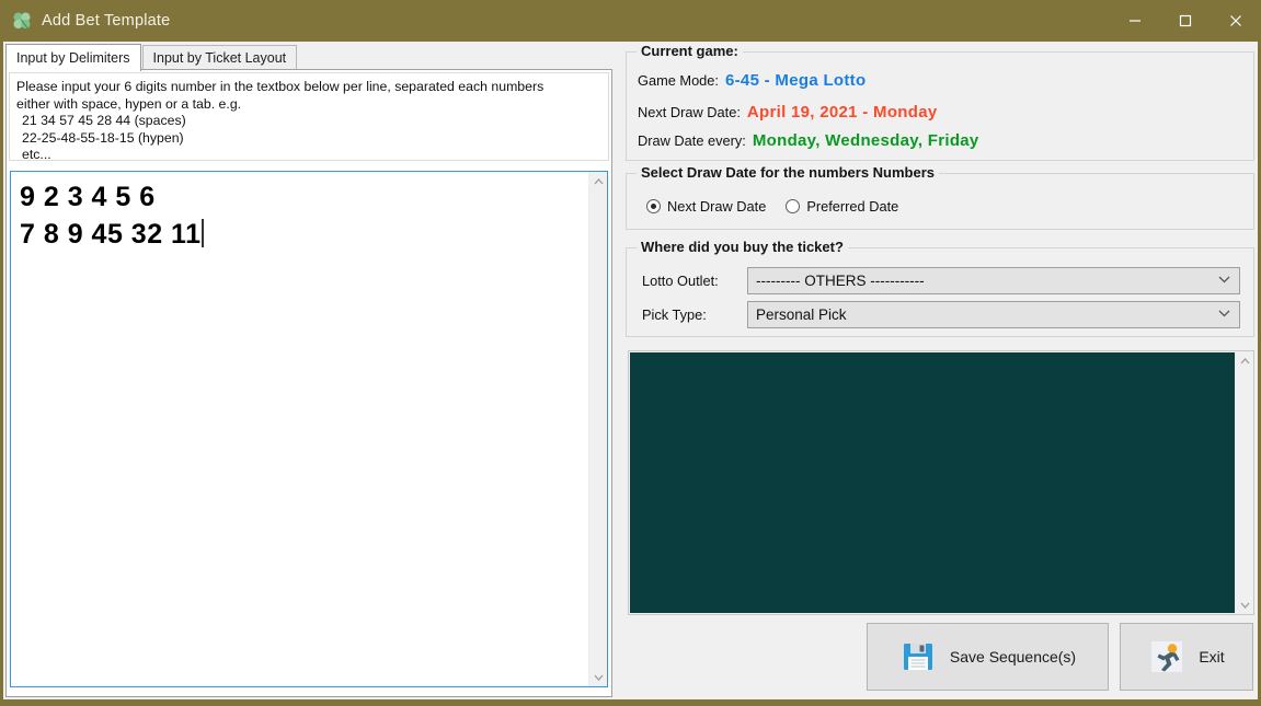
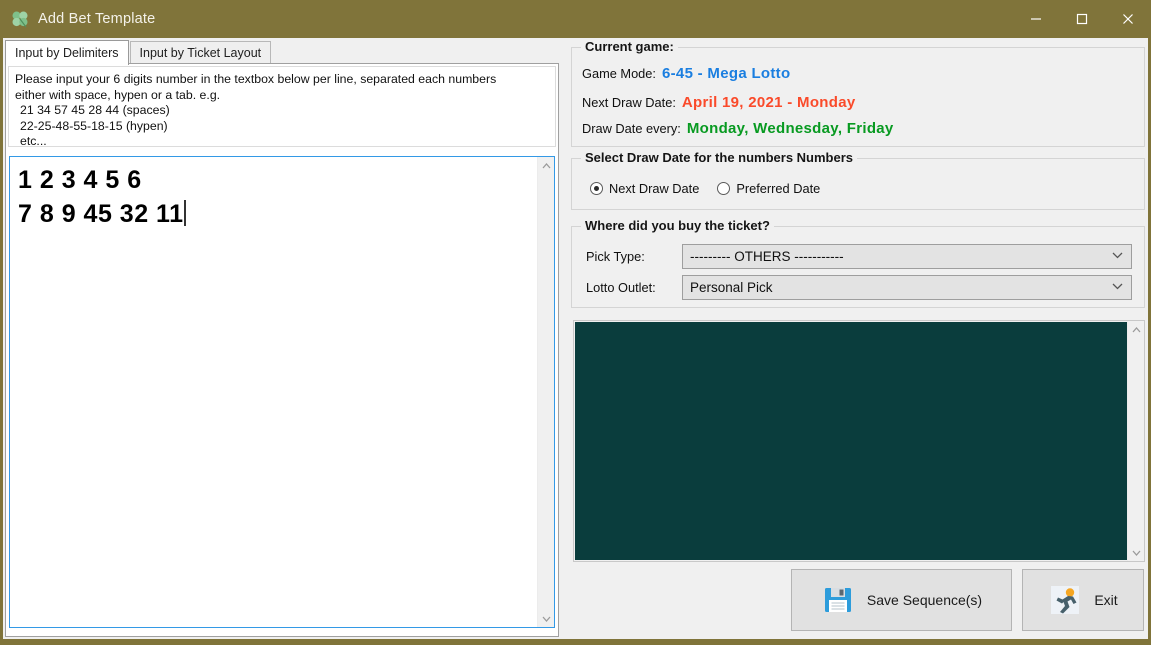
  Add Bet Template
  Input by Delimiters
  Input by Ticket Layout
  Please input your 6 digits number in the textbox below per line, separated each numbers
  either with space, hypen or a tab. e.g.
  21 34 57 45 28 44 (spaces)
  22-25-48-55-18-15 (hypen)
  etc...
- 9 2 3 4 5 6
+ 1 2 3 4 5 6
  7 8 9 45 32 11
  Current game:
  Game Mode:
  6-45 - Mega Lotto
  Next Draw Date:
  April 19, 2021 - Monday
  Draw Date every:
  Monday, Wednesday, Friday
  Select Draw Date for the numbers Numbers
  Next Draw Date
  Preferred Date
  Where did you buy the ticket?
- Lotto Outlet:
+ Pick Type:
  --------- OTHERS -----------
- Pick Type:
+ Lotto Outlet:
  Personal Pick
  Save Sequence(s)
  Exit
